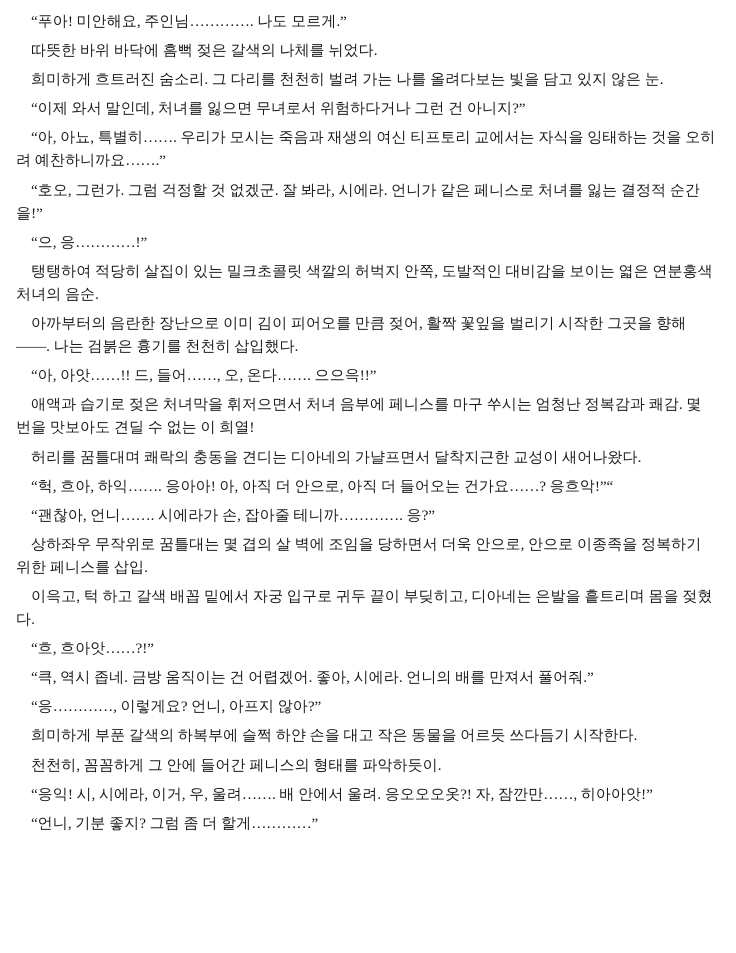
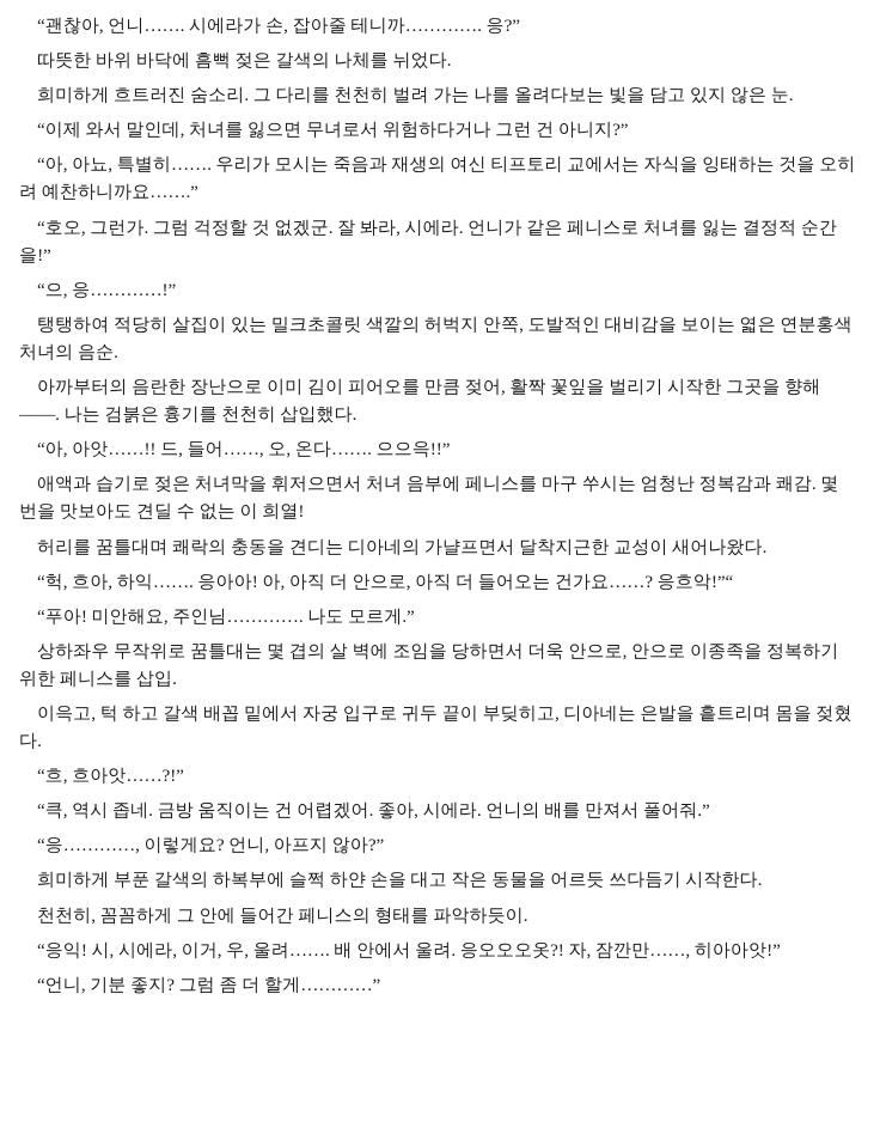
- “푸아! 미안해요, 주인님…………. 나도 모르게.”
+ “괜찮아, 언니……. 시에라가 손, 잡아줄 테니까…………. 응?”
  따뜻한 바위 바닥에 흠뻑 젖은 갈색의 나체를 뉘었다.
  희미하게 흐트러진 숨소리. 그 다리를 천천히 벌려 가는 나를 올려다보는 빛을 담고 있지 않은 눈.
  “이제 와서 말인데, 처녀를 잃으면 무녀로서 위험하다거나 그런 건 아니지?”
  “아, 아뇨, 특별히……. 우리가 모시는 죽음과 재생의 여신 티프토리 교에서는 자식을 잉태하는 것을 오히려 예찬하니까요…….”
  “호오, 그런가. 그럼 걱정할 것 없겠군. 잘 봐라, 시에라. 언니가 같은 페니스로 처녀를 잃는 결정적 순간을!”
  “으, 응…………!”
  탱탱하여 적당히 살집이 있는 밀크초콜릿 색깔의 허벅지 안쪽, 도발적인 대비감을 보이는 엷은 연분홍색 처녀의 음순.
  아까부터의 음란한 장난으로 이미 김이 피어오를 만큼 젖어, 활짝 꽃잎을 벌리기 시작한 그곳을 향해——. 나는 검붉은 흉기를 천천히 삽입했다.
  “아, 아앗……!! 드, 들어……, 오, 온다……. 으으윽!!”
  애액과 습기로 젖은 처녀막을 휘저으면서 처녀 음부에 페니스를 마구 쑤시는 엄청난 정복감과 쾌감. 몇 번을 맛보아도 견딜 수 없는 이 희열!
  허리를 꿈틀대며 쾌락의 충동을 견디는 디아네의 가냘프면서 달착지근한 교성이 새어나왔다.
  “헉, 흐아, 하익……. 응아아! 아, 아직 더 안으로, 아직 더 들어오는 건가요……? 응흐악!”“
- “괜찮아, 언니……. 시에라가 손, 잡아줄 테니까…………. 응?”
+ “푸아! 미안해요, 주인님…………. 나도 모르게.”
  상하좌우 무작위로 꿈틀대는 몇 겹의 살 벽에 조임을 당하면서 더욱 안으로, 안으로 이종족을 정복하기 위한 페니스를 삽입.
  이윽고, 턱 하고 갈색 배꼽 밑에서 자궁 입구로 귀두 끝이 부딪히고, 디아네는 은발을 흩트리며 몸을 젖혔다.
  “흐, 흐아앗……?!”
  “큭, 역시 좁네. 금방 움직이는 건 어렵겠어. 좋아, 시에라. 언니의 배를 만져서 풀어줘.”
  “응…………, 이렇게요? 언니, 아프지 않아?”
  희미하게 부푼 갈색의 하복부에 슬쩍 하얀 손을 대고 작은 동물을 어르듯 쓰다듬기 시작한다.
  천천히, 꼼꼼하게 그 안에 들어간 페니스의 형태를 파악하듯이.
  “응익! 시, 시에라, 이거, 우, 울려……. 배 안에서 울려. 응오오오옷?! 자, 잠깐만……, 히아아앗!”
  “언니, 기분 좋지? 그럼 좀 더 할게…………”
